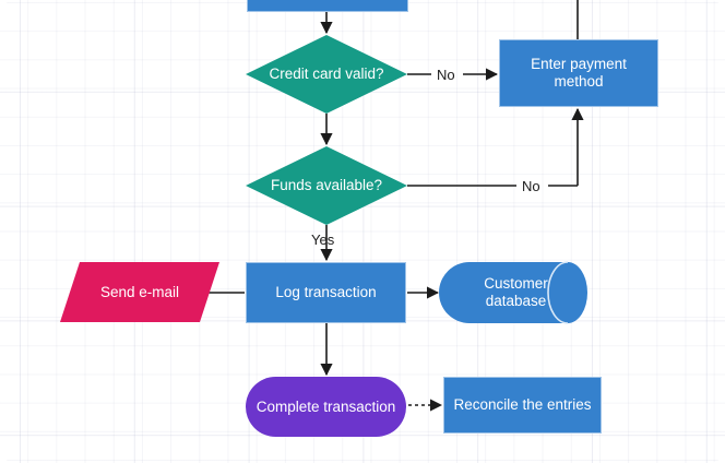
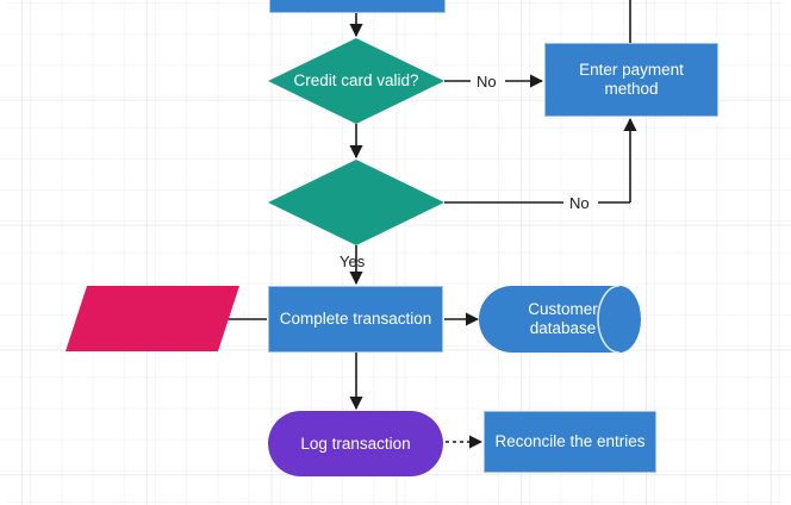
  Credit card valid?
  Enter payment method
- Funds available?
- Send e-mail
- Log transaction
+ Complete transaction
  Customer
  database
- Complete transaction
+ Log transaction
  Reconcile the entries
  No
  No
  Yes
